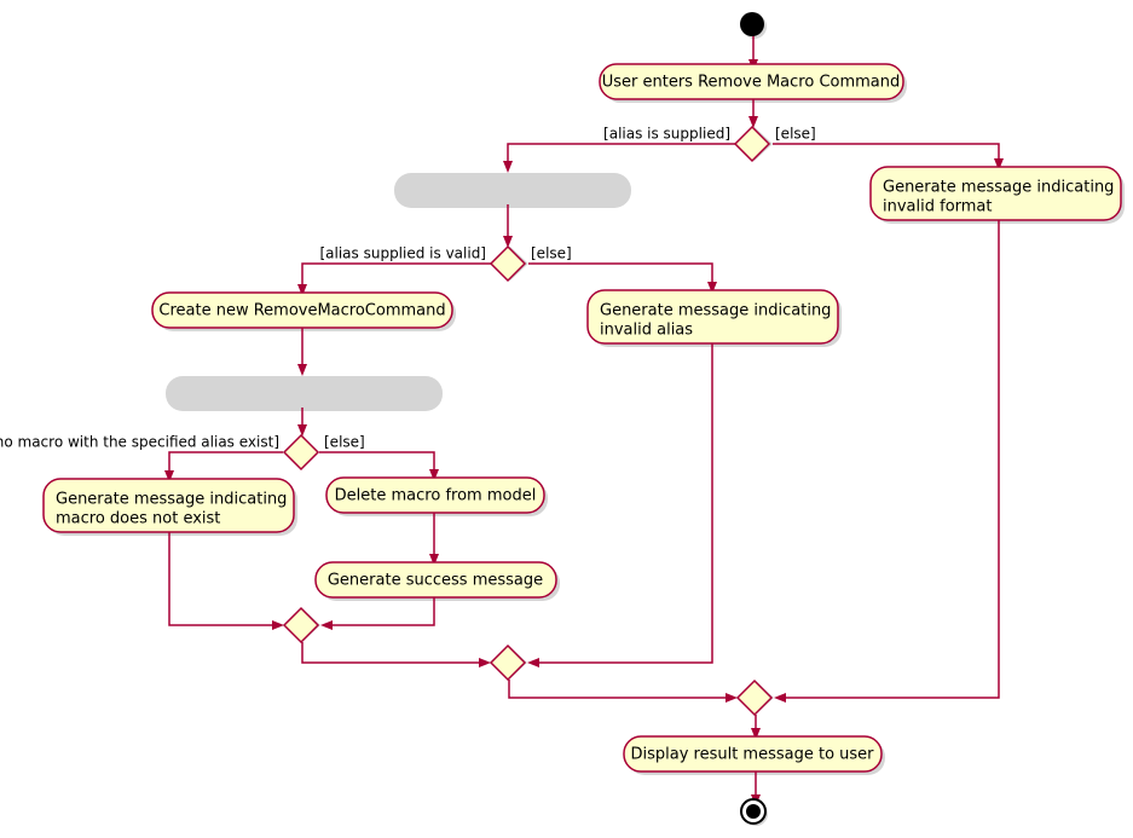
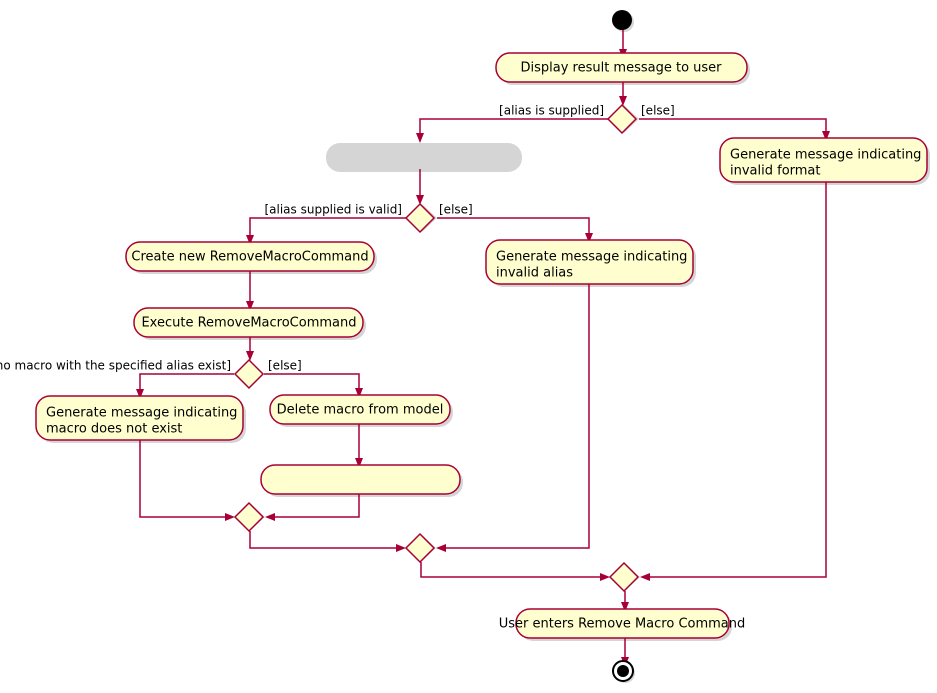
- User enters Remove Macro Command
+ Display result message to user
  [alias is supplied]
  [else]
  Generate message indicating
  invalid format
  [alias supplied is valid]
  [else]
  Create new RemoveMacroCommand
  Generate message indicating
  invalid alias
+ Execute RemoveMacroCommand
  o macro with the specified alias exist]
  [else]
  Generate message indicating
  macro does not exist
  Delete macro from model
- Generate success message
- Display result message to user
+ User enters Remove Macro Command
